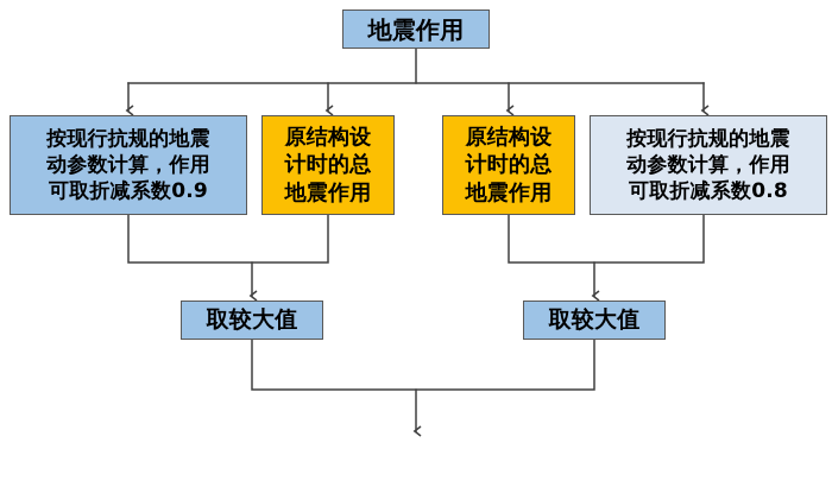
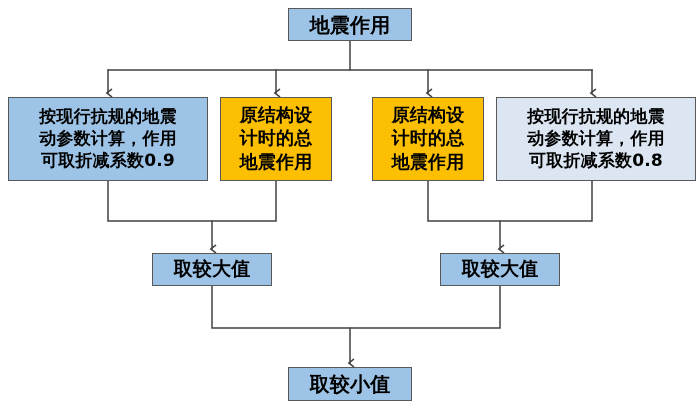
  地震作用
  按现行抗规的地震
  动参数计算，作用
  可取折减系数0.9
  原结构设
  计时的总
  地震作用
  原结构设
  计时的总
  地震作用
  按现行抗规的地震
  动参数计算，作用
  可取折减系数0.8
  取较大值
  取较大值
+ 取较小值
